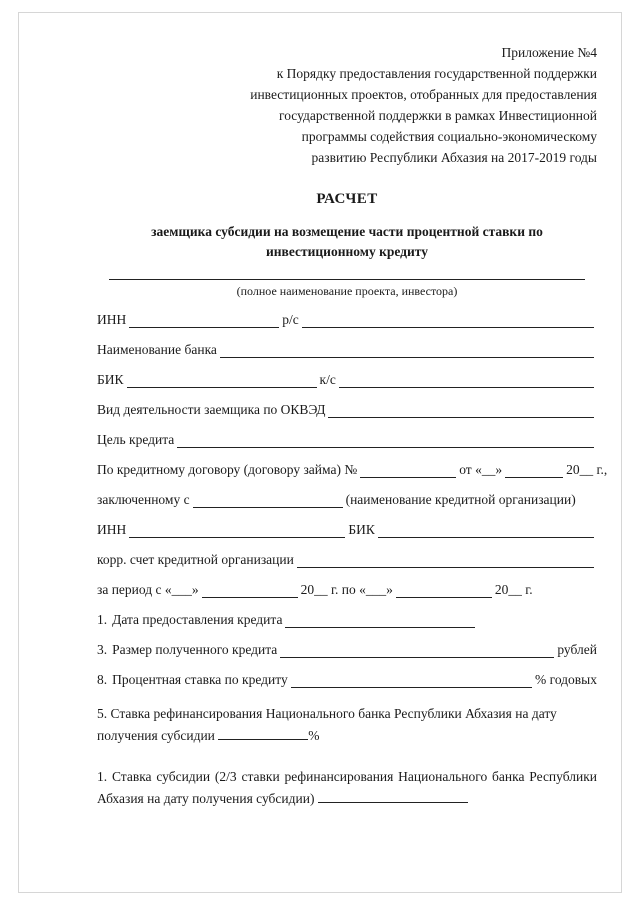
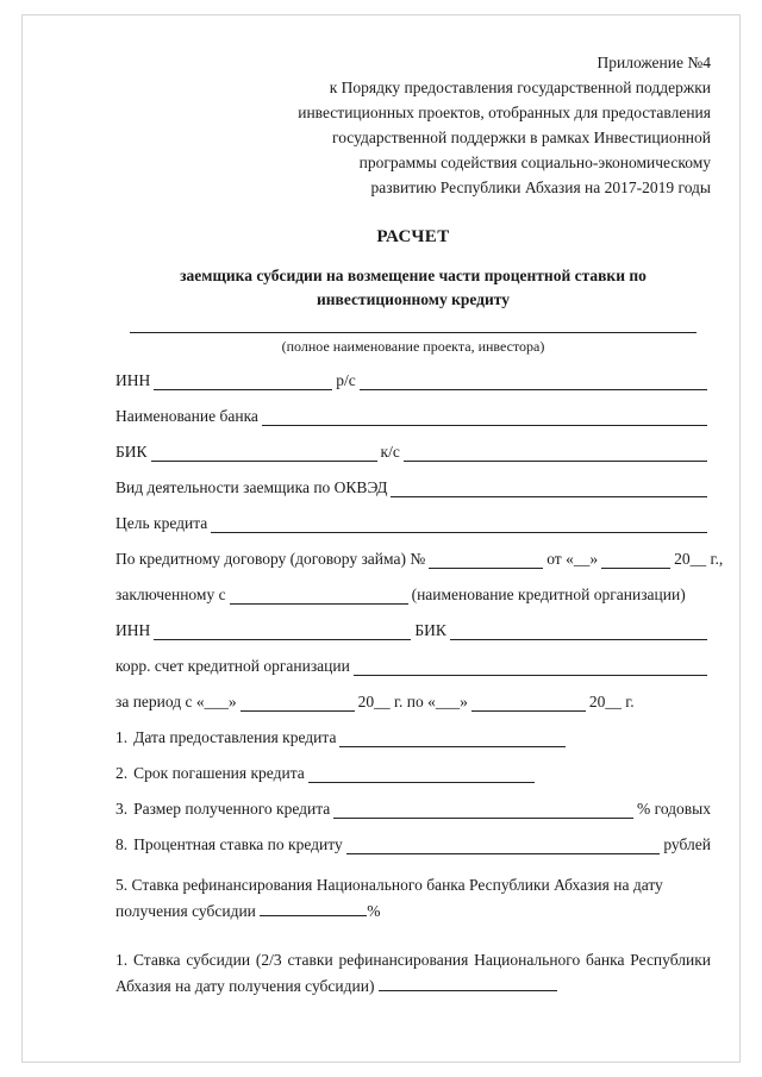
  Приложение №4
  к Порядку предоставления государственной поддержки
  инвестиционных проектов, отобранных для предоставления
  государственной поддержки в рамках Инвестиционной
  программы содействия социально-экономическому
  развитию Республики Абхазия на 2017-2019 годы
  РАСЧЕТ
  заемщика субсидии на возмещение части процентной ставки по инвестиционному кредиту
  (полное наименование проекта, инвестора)
  ИНН
  р/с
  Наименование банка
  БИК
  к/с
  Вид деятельности заемщика по ОКВЭД
  Цель кредита
  По кредитному договору (договору займа) №
  от «__»
  20__ г.,
  заключенному с
  (наименование кредитной организации)
  ИНН
  БИК
  корр. счет кредитной организации
  за период с «___»
  20__ г. по «___»
  20__ г.
  1.
  Дата предоставления кредита
+ 2.
+ Срок погашения кредита
  3.
  Размер полученного кредита
- рублей
+ % годовых
  8.
  Процентная ставка по кредиту
- % годовых
+ рублей
  5. Ставка рефинансирования Национального банка Республики Абхазия на дату получения субсидии %
  1. Ставка субсидии (2/3 ставки рефинансирования Национального банка Республики Абхазия на дату получения субсидии)
